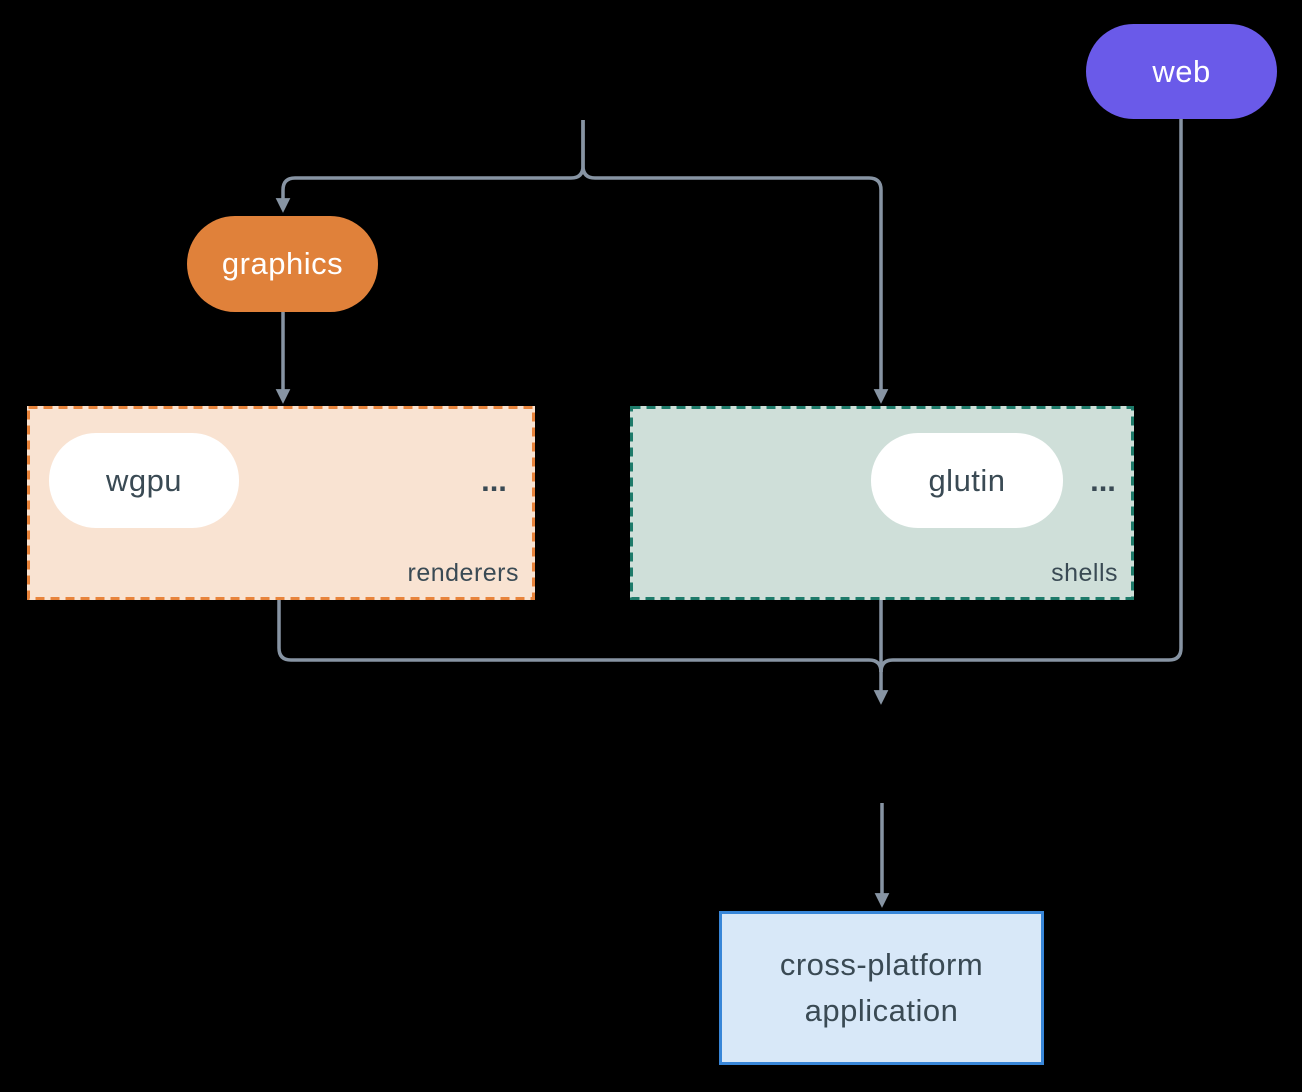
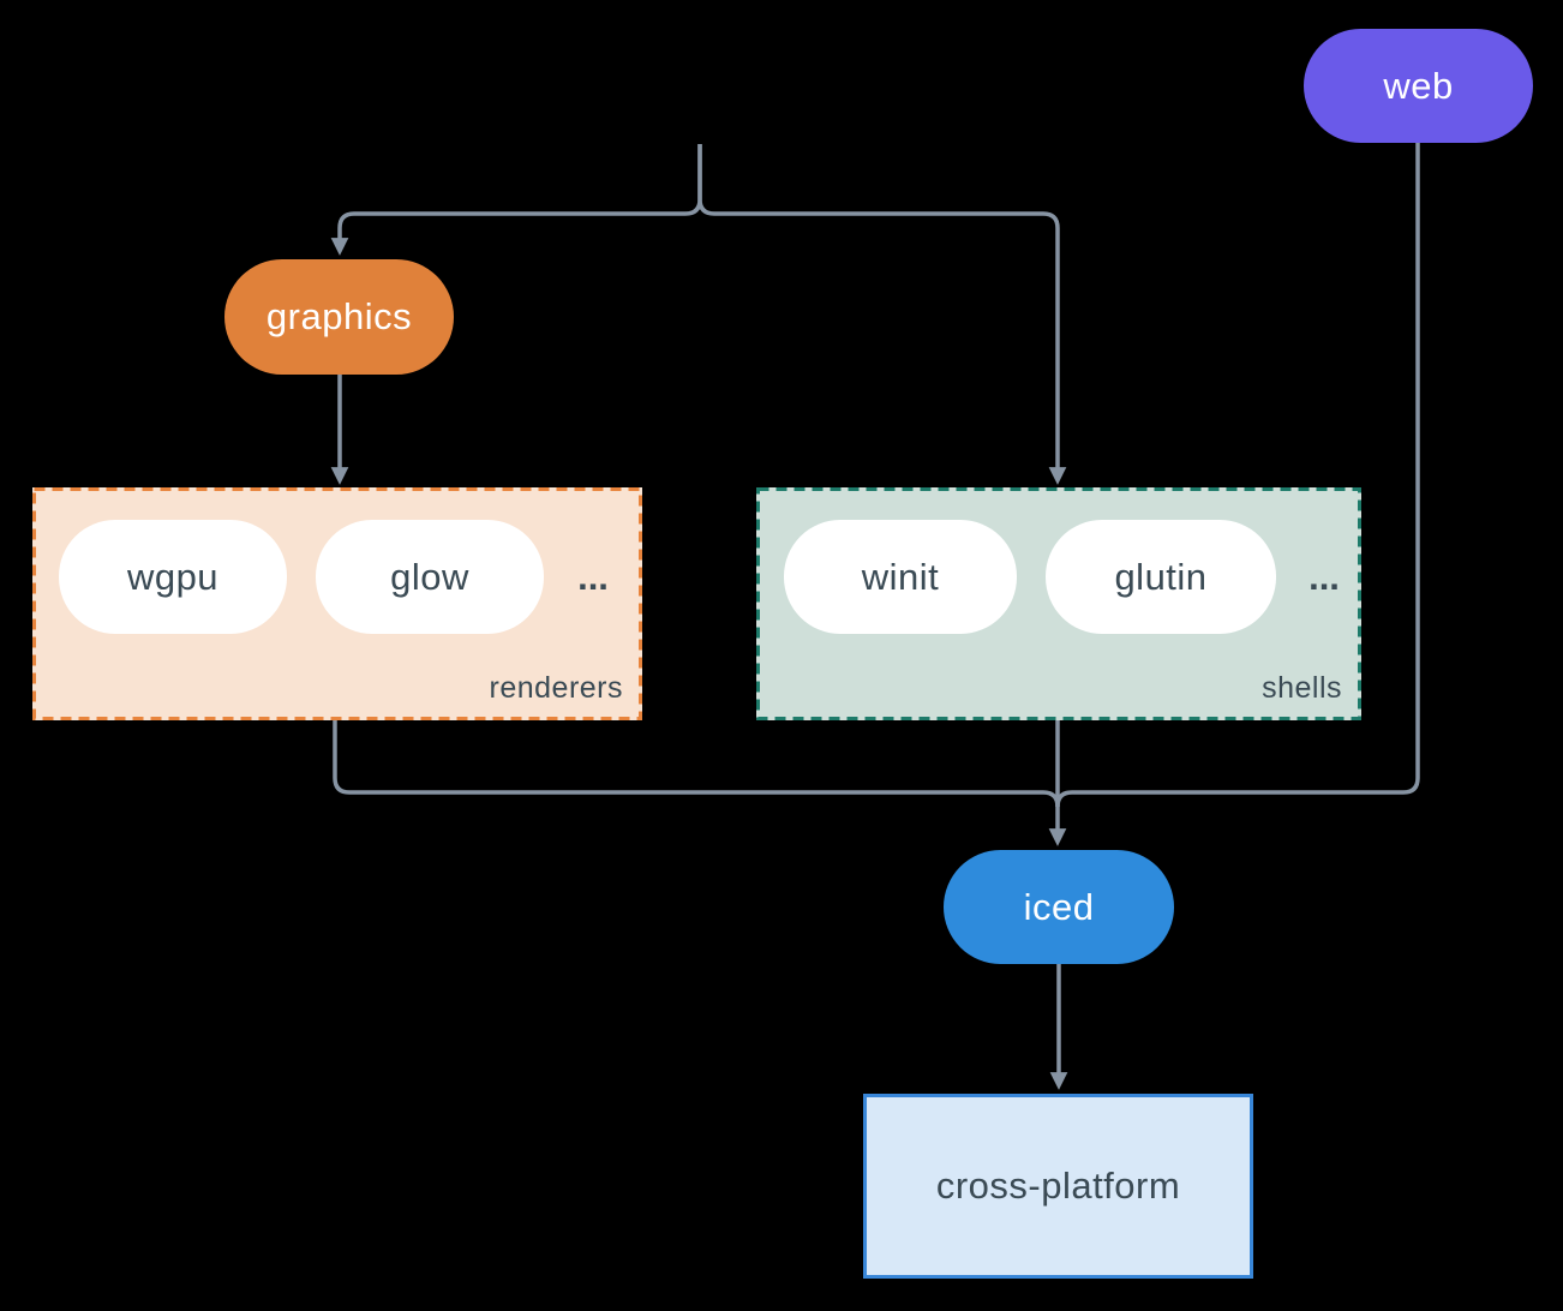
  web
  graphics
  wgpu
+ glow
  ...
  renderers
+ winit
  glutin
  ...
  shells
+ iced
  cross-platform
- application
